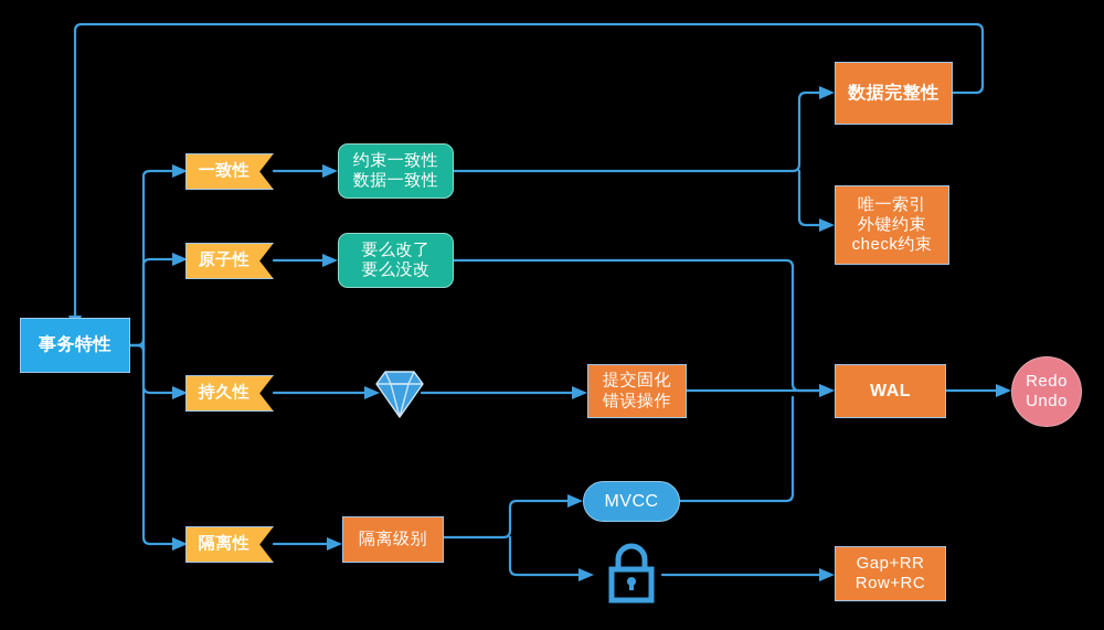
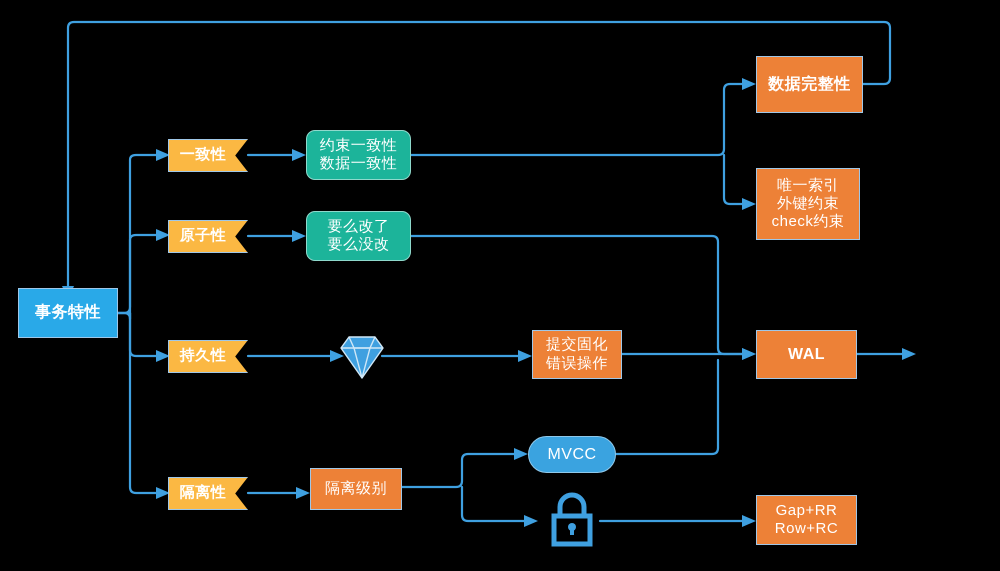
  事务特性
  一致性
  原子性
  持久性
  隔离性
  约束一致性
  数据一致性
  要么改了
  要么没改
  数据完整性
  唯一索引
  外键约束
  check约束
  提交固化
  错误操作
  WAL
- Redo
- Undo
  隔离级别
  MVCC
  Gap+RR
  Row+RC
